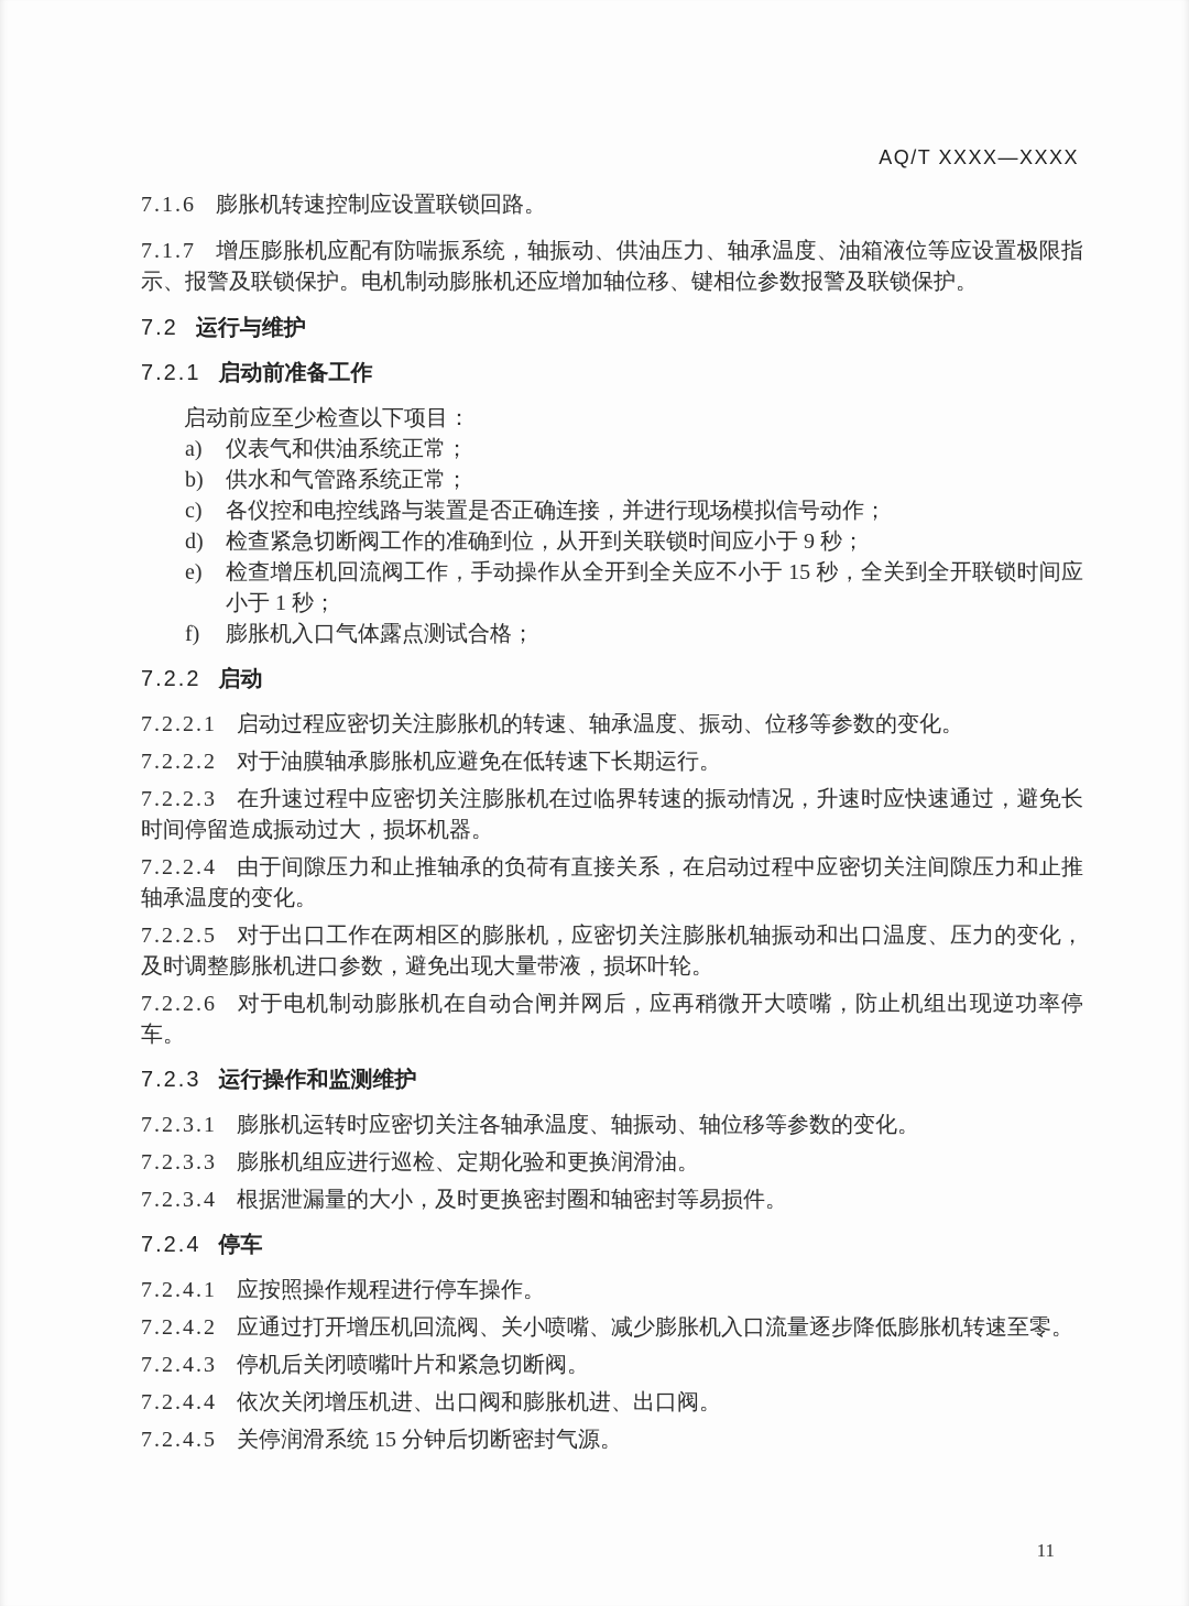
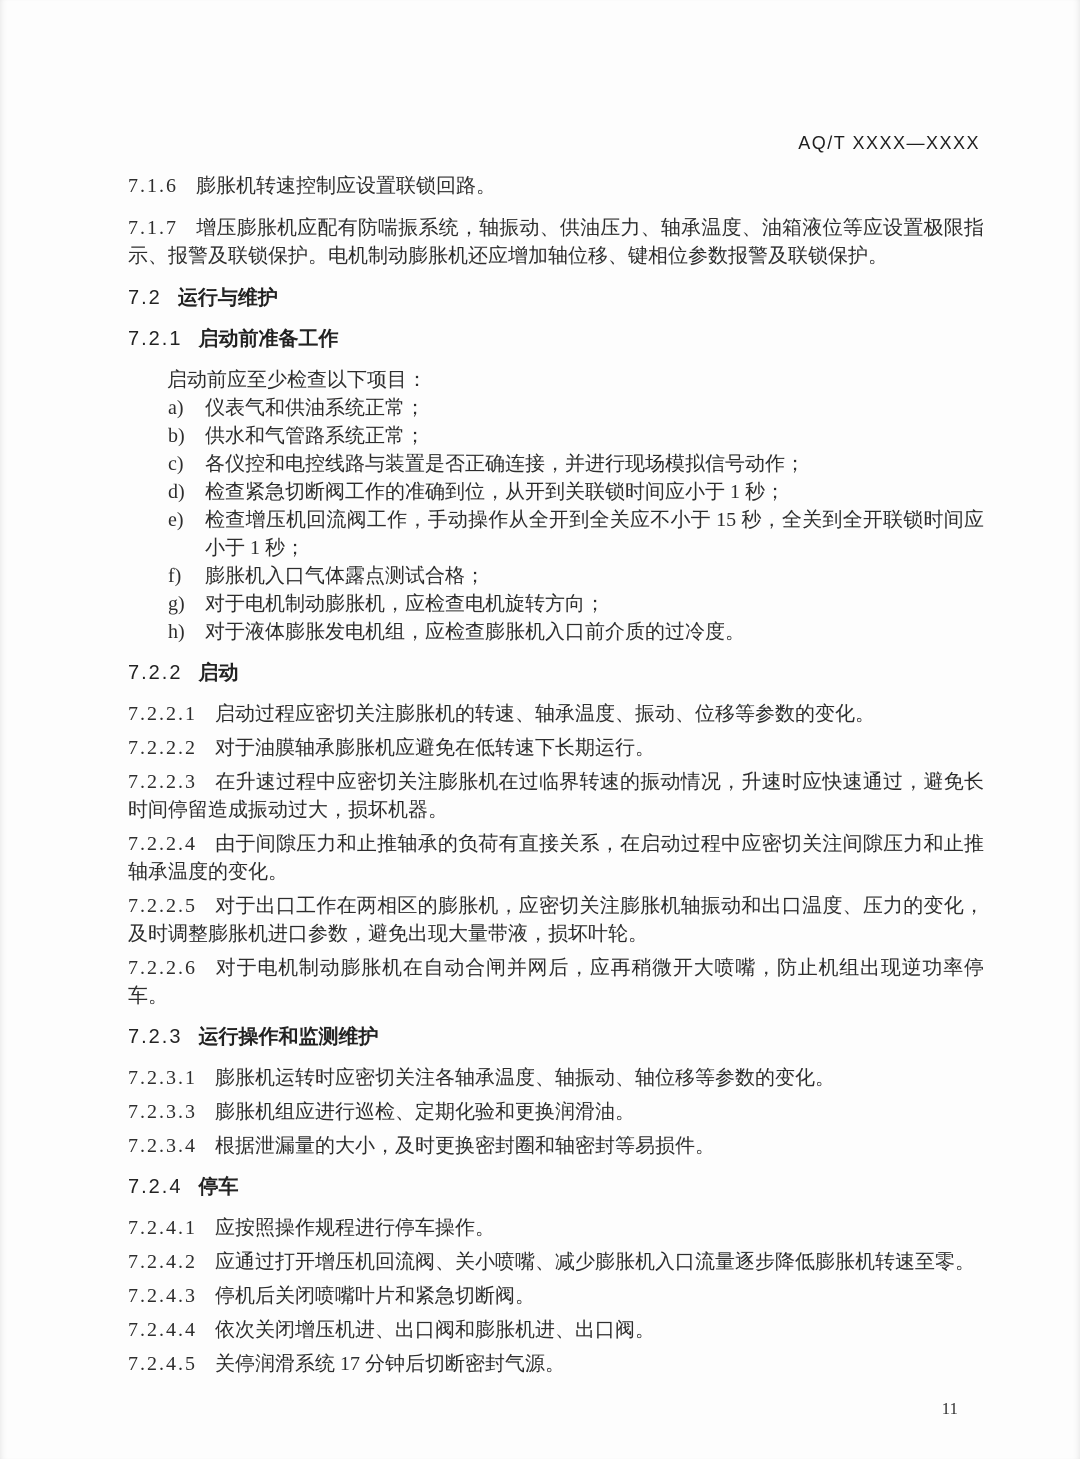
  AQ/T XXXX—XXXX
  7.1.6 膨胀机转速控制应设置联锁回路。
  7.1.7 增压膨胀机应配有防喘振系统，轴振动、供油压力、轴承温度、油箱液位等应设置极限指示、报警及联锁保护。电机制动膨胀机还应增加轴位移、键相位参数报警及联锁保护。
  7.2 运行与维护
  7.2.1 启动前准备工作
  启动前应至少检查以下项目：
  a)
  仪表气和供油系统正常；
  b)
  供水和气管路系统正常；
  c)
  各仪控和电控线路与装置是否正确连接，并进行现场模拟信号动作；
  d)
- 检查紧急切断阀工作的准确到位，从开到关联锁时间应小于 9 秒；
+ 检查紧急切断阀工作的准确到位，从开到关联锁时间应小于 1 秒；
  e)
  检查增压机回流阀工作，手动操作从全开到全关应不小于 15 秒，全关到全开联锁时间应小于 1 秒；
  f)
  膨胀机入口气体露点测试合格；
+ g)
+ 对于电机制动膨胀机，应检查电机旋转方向；
+ h)
+ 对于液体膨胀发电机组，应检查膨胀机入口前介质的过冷度。
  7.2.2 启动
  7.2.2.1 启动过程应密切关注膨胀机的转速、轴承温度、振动、位移等参数的变化。
  7.2.2.2 对于油膜轴承膨胀机应避免在低转速下长期运行。
  7.2.2.3 在升速过程中应密切关注膨胀机在过临界转速的振动情况，升速时应快速通过，避免长时间停留造成振动过大，损坏机器。
  7.2.2.4 由于间隙压力和止推轴承的负荷有直接关系，在启动过程中应密切关注间隙压力和止推轴承温度的变化。
  7.2.2.5 对于出口工作在两相区的膨胀机，应密切关注膨胀机轴振动和出口温度、压力的变化，及时调整膨胀机进口参数，避免出现大量带液，损坏叶轮。
  7.2.2.6 对于电机制动膨胀机在自动合闸并网后，应再稍微开大喷嘴，防止机组出现逆功率停车。
  7.2.3 运行操作和监测维护
  7.2.3.1 膨胀机运转时应密切关注各轴承温度、轴振动、轴位移等参数的变化。
  7.2.3.3 膨胀机组应进行巡检、定期化验和更换润滑油。
  7.2.3.4 根据泄漏量的大小，及时更换密封圈和轴密封等易损件。
  7.2.4 停车
  7.2.4.1 应按照操作规程进行停车操作。
  7.2.4.2 应通过打开增压机回流阀、关小喷嘴、减少膨胀机入口流量逐步降低膨胀机转速至零。
  7.2.4.3 停机后关闭喷嘴叶片和紧急切断阀。
  7.2.4.4 依次关闭增压机进、出口阀和膨胀机进、出口阀。
- 7.2.4.5 关停润滑系统 15 分钟后切断密封气源。
+ 7.2.4.5 关停润滑系统 17 分钟后切断密封气源。
  11
